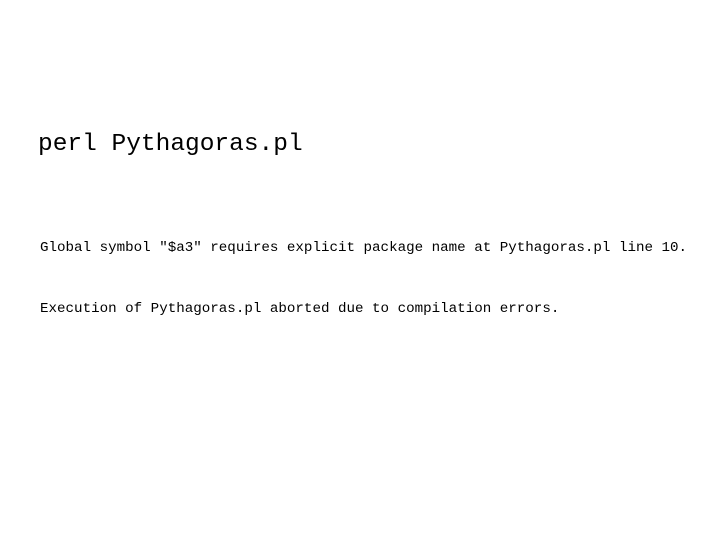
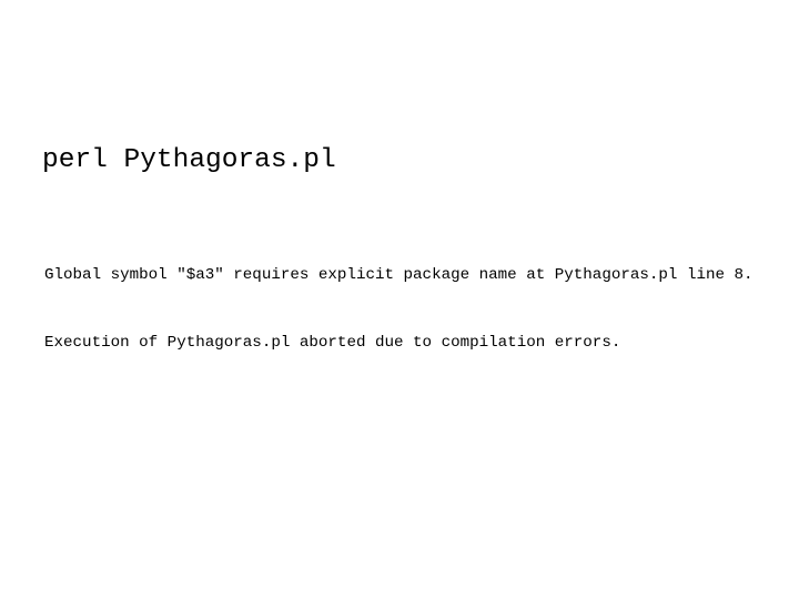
  perl Pythagoras.pl
- Global symbol "$a3" requires explicit package name at Pythagoras.pl line 10.
+ Global symbol "$a3" requires explicit package name at Pythagoras.pl line 8.
  Execution of Pythagoras.pl aborted due to compilation errors.
